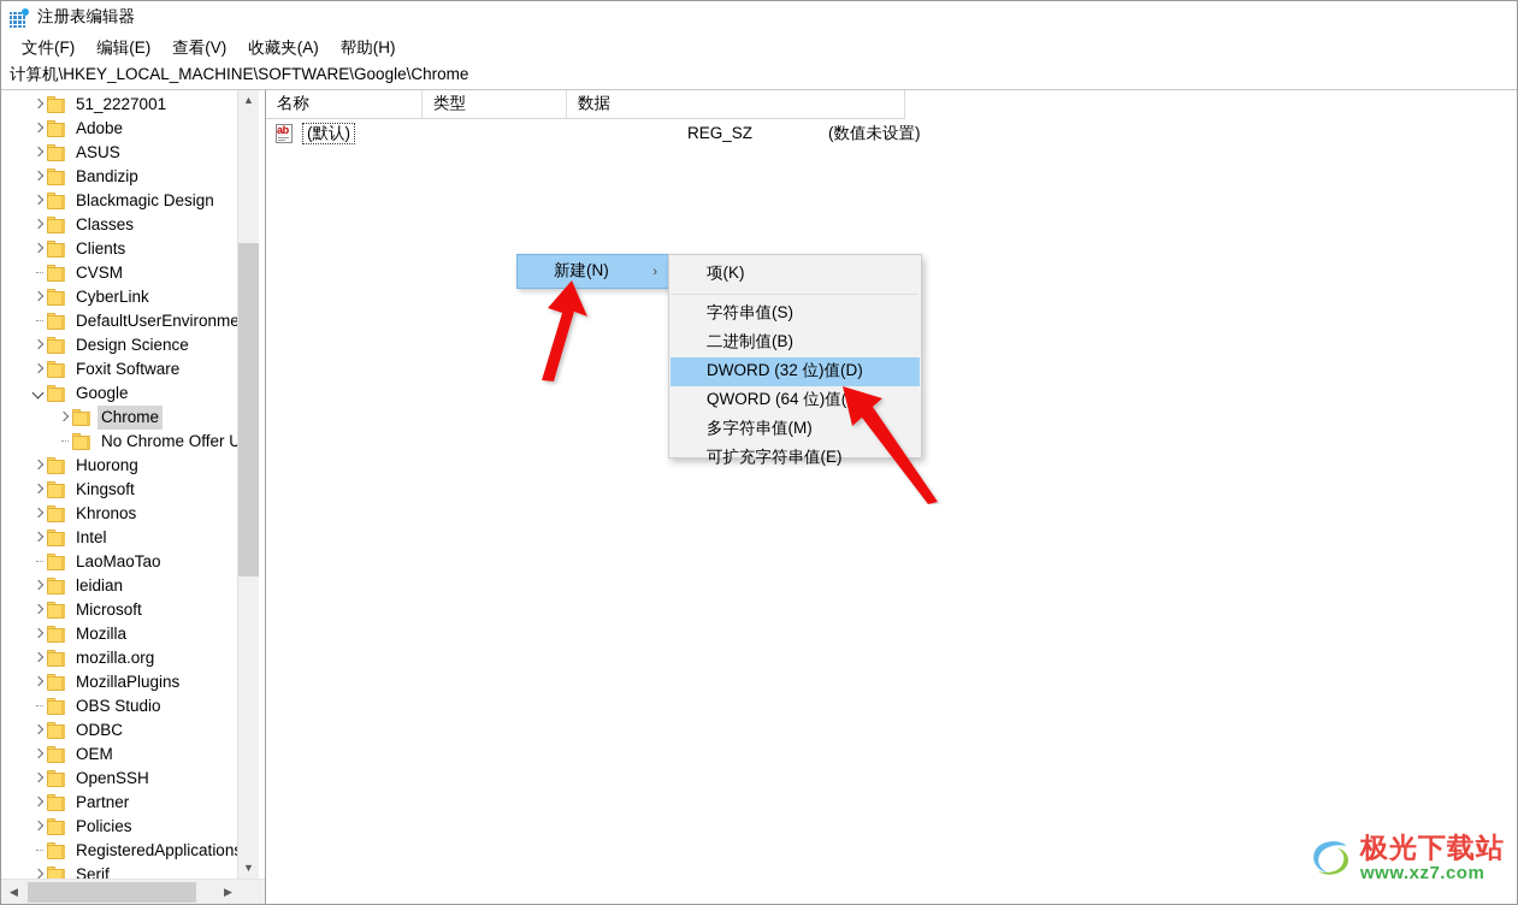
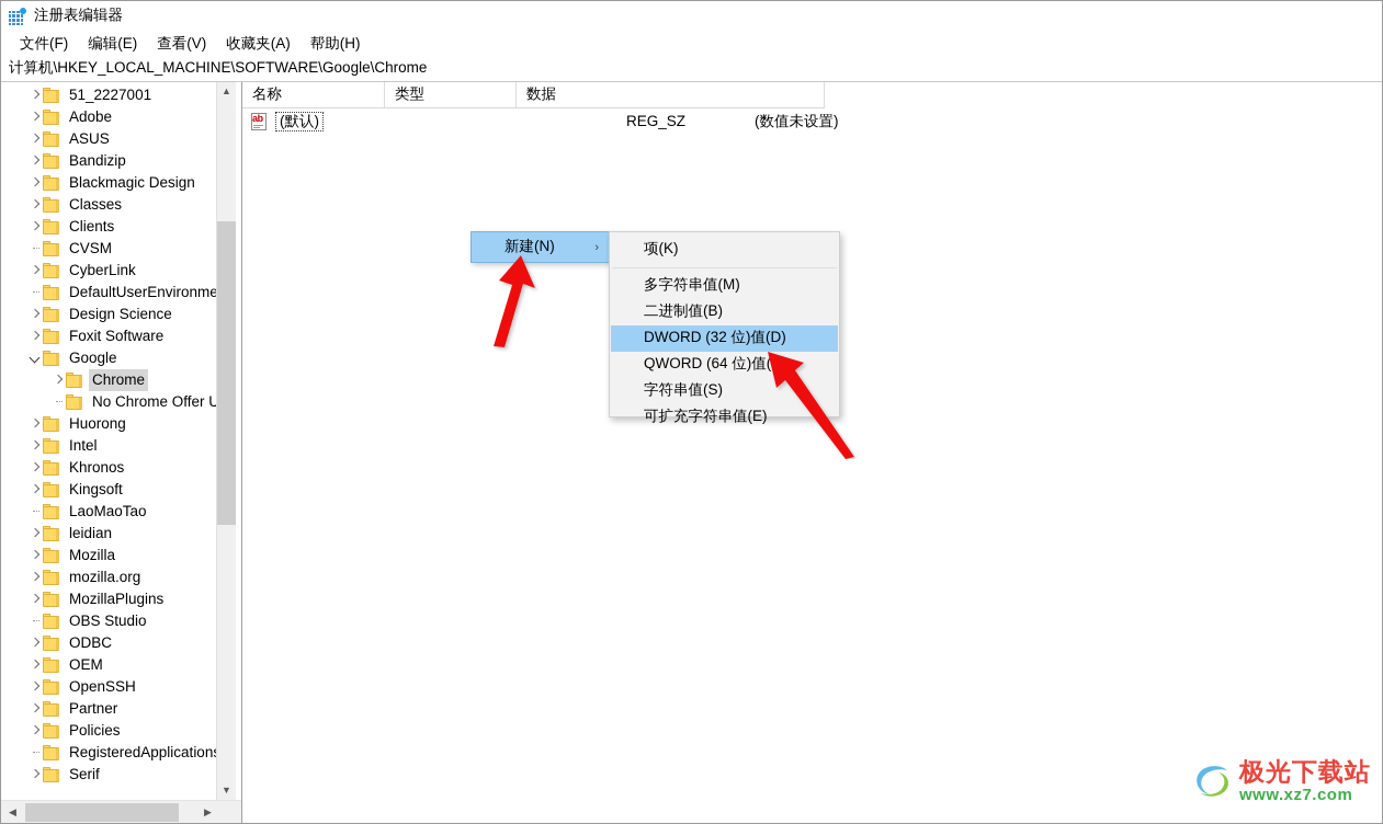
  注册表编辑器
  文件(F)
  编辑(E)
  查看(V)
  收藏夹(A)
  帮助(H)
  计算机\HKEY_LOCAL_MACHINE\SOFTWARE\Google\Chrome
  51_2227001
  Adobe
  ASUS
  Bandizip
  Blackmagic Design
  Classes
  Clients
  CVSM
  CyberLink
  DefaultUserEnvironme
  Design Science
  Foxit Software
  Google
  Chrome
  No Chrome Offer U
  Huorong
- Kingsoft
+ Intel
  Khronos
- Intel
+ Kingsoft
  LaoMaoTao
  leidian
- Microsoft
  Mozilla
  mozilla.org
  MozillaPlugins
  OBS Studio
  ODBC
  OEM
  OpenSSH
  Partner
  Policies
  RegisteredApplication
  Serif
  ▲
  ▼
  ◀
  ▶
  名称
  类型
  数据
  ab
  (默认)
  REG_SZ
  (数值未设置)
  新建(N)
  ›
  项(K)
- 字符串值(S)
+ 多字符串值(M)
  二进制值(B)
  DWORD (32 位)值(D)
  QWORD (64 位)值(
- 多字符串值(M)
+ 字符串值(S)
  可扩充字符串值(E)
  极光下载站
  www.xz7.com
